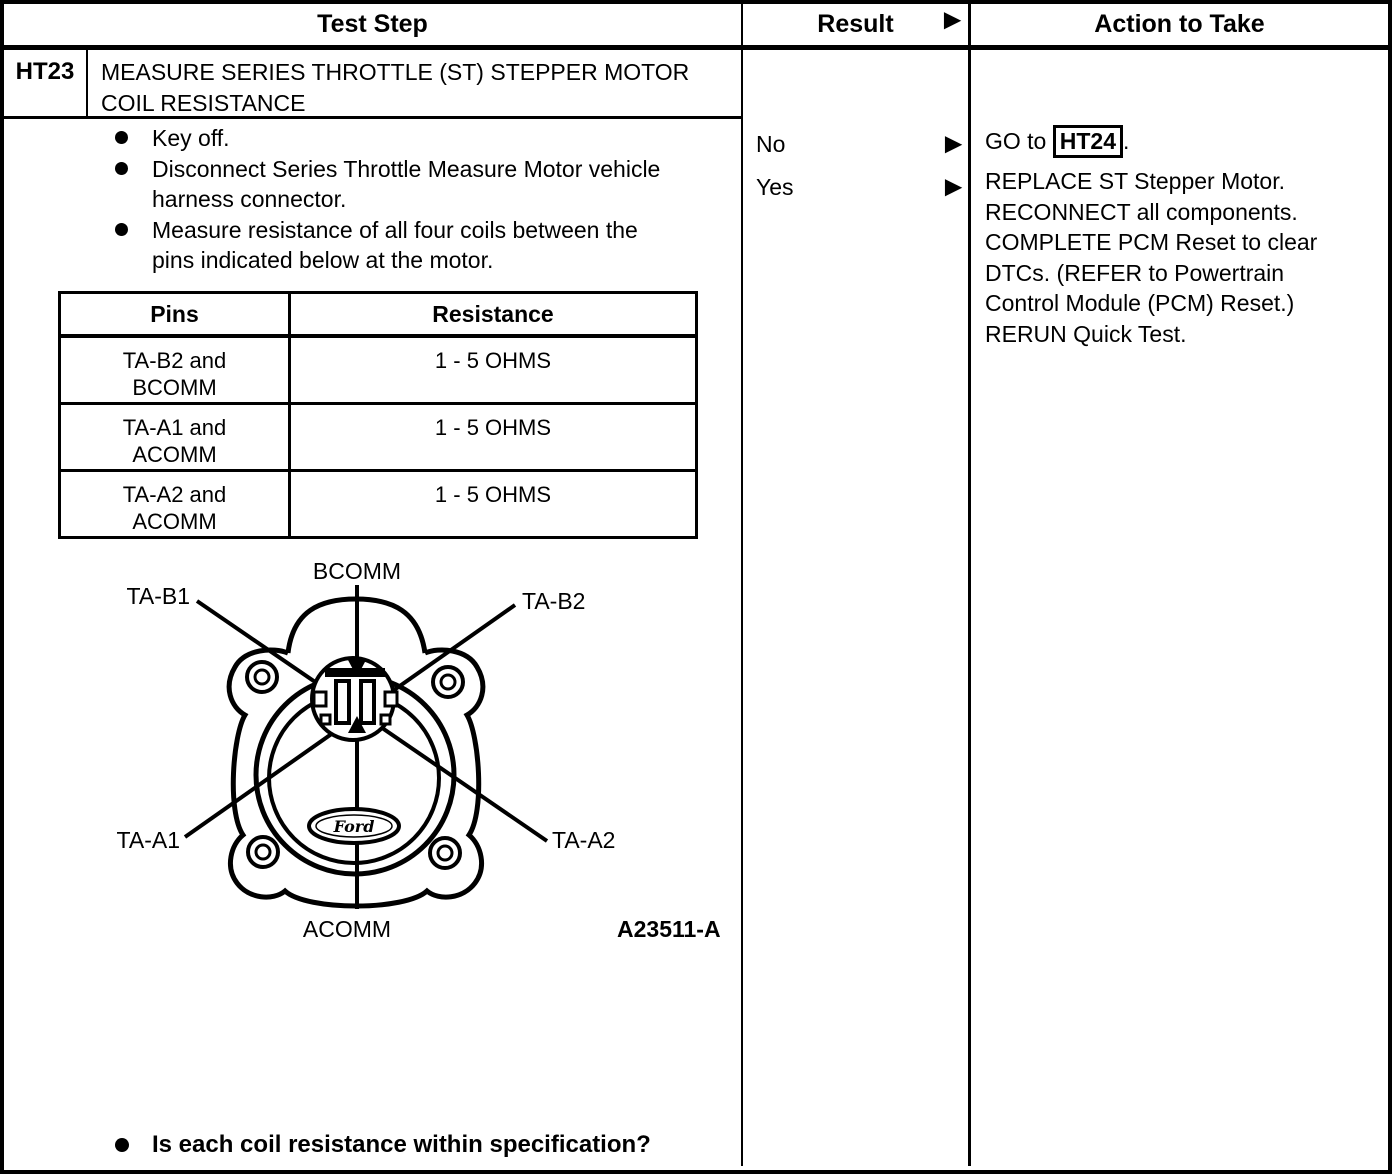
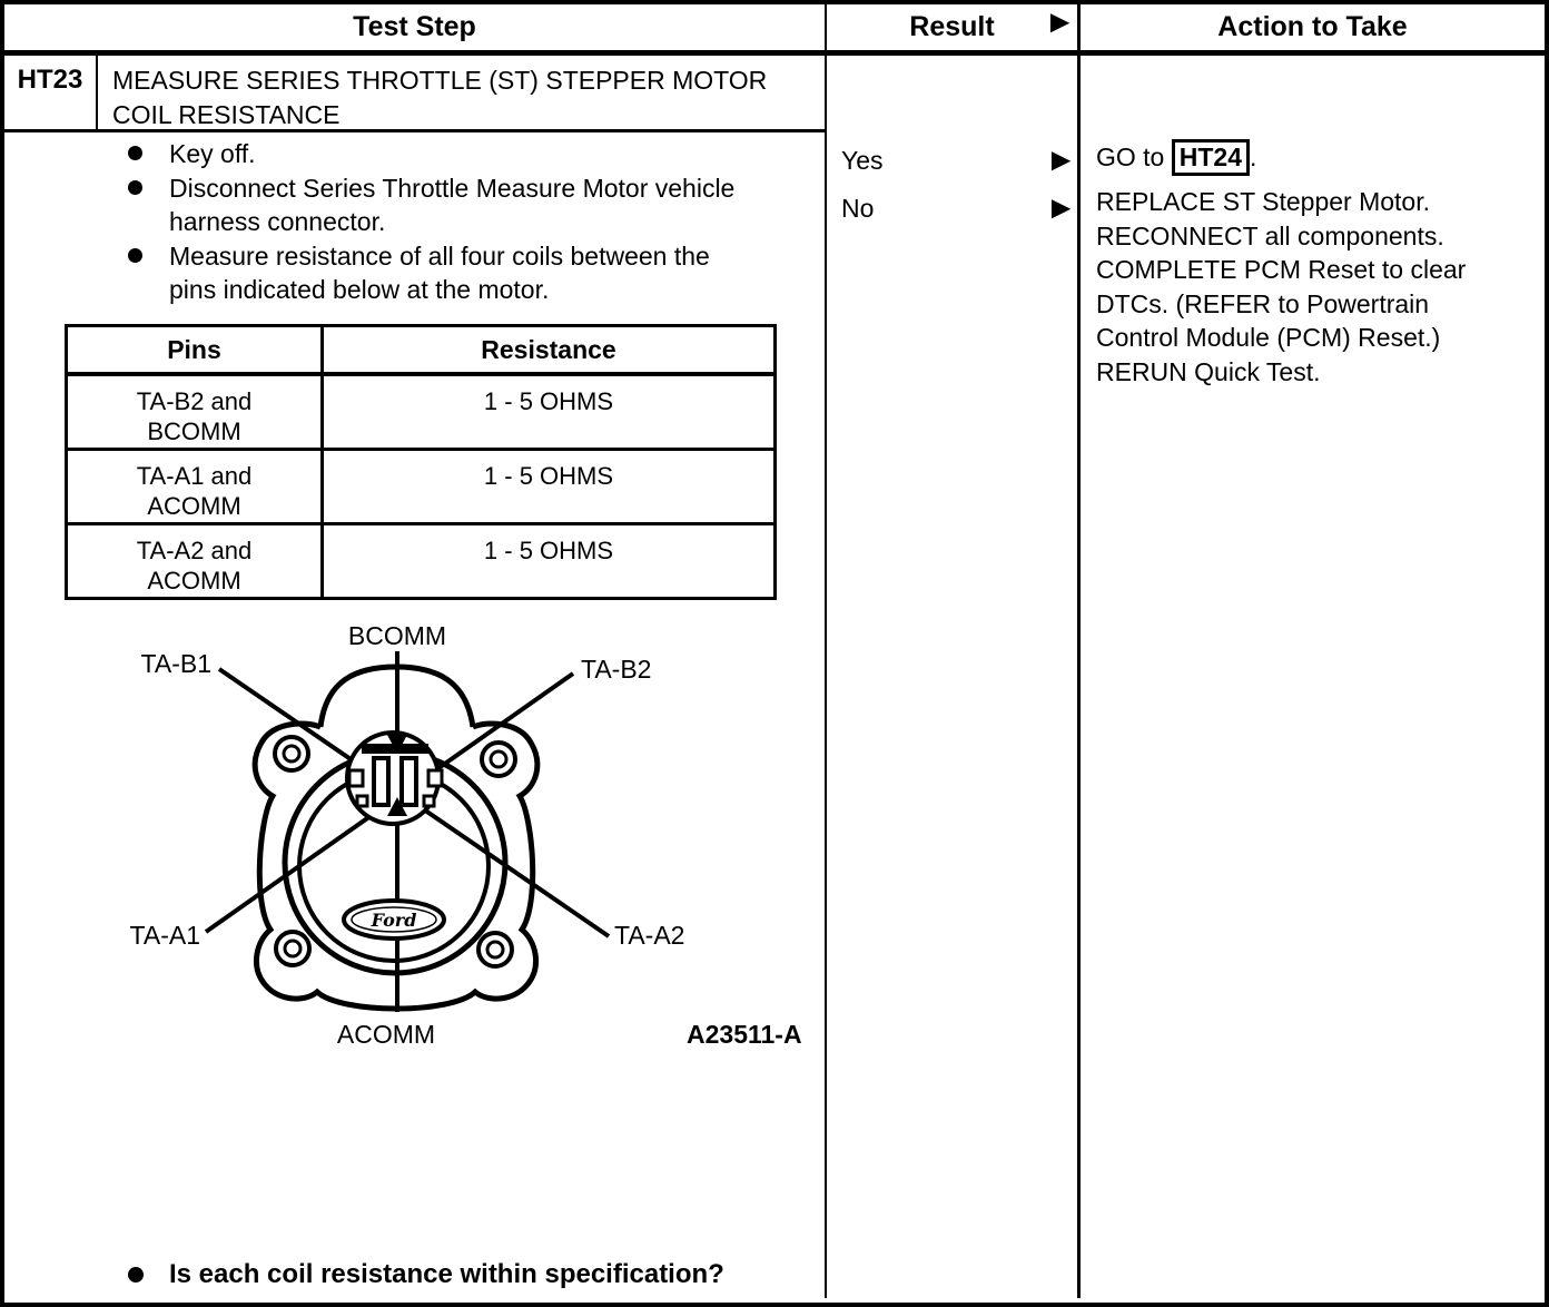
  Test Step
  Result
  ►
  Action to Take
  HT23
  MEASURE SERIES THROTTLE (ST) STEPPER MOTOR COIL RESISTANCE
  Key off.
  Disconnect Series Throttle Measure Motor vehicle harness connector.
  Measure resistance of all four coils between the pins indicated below at the motor.
  Pins	Resistance
  TA-B2 and BCOMM	1 - 5 OHMS
  TA-A1 and ACOMM	1 - 5 OHMS
  TA-A2 and ACOMM	1 - 5 OHMS
  Ford
  BCOMM
  TA-B1
  TA-B2
  TA-A1
  TA-A2
  ACOMM
  A23511-A
  Is each coil resistance within specification?
- No
+ Yes
  ►
- Yes
+ No
  ►
  GO to HT24 .
  REPLACE ST Stepper Motor. RECONNECT all components. COMPLETE PCM Reset to clear DTCs. (REFER to Powertrain Control Module (PCM) Reset.) RERUN Quick Test.
